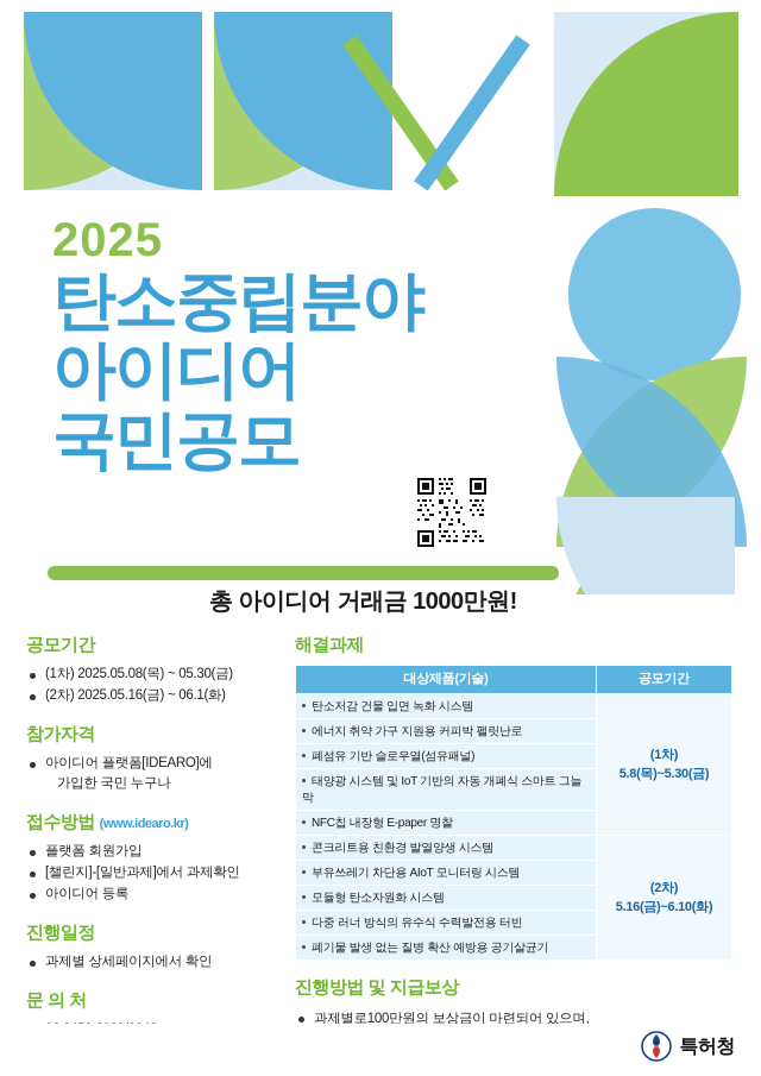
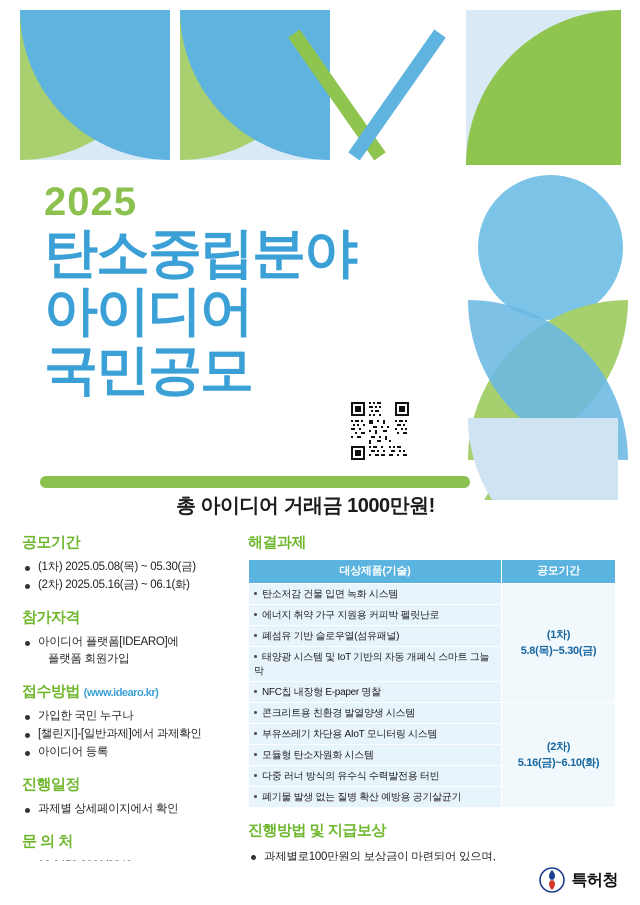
  2025
  탄소중립분야
  아이디어
  국민공모
  총 아이디어 거래금 1000만원!
  공모기간
  (1차) 2025.05.08(목) ~ 05.30(금)
  (2차) 2025.05.16(금) ~ 06.1(화)
  참가자격
  아이디어 플랫폼[IDEARO]에
- 가입한 국민 누구나
+ 플랫폼 회원가입
  접수방법 (www.idearo.kr)
- 플랫폼 회원가입
+ 가입한 국민 누구나
  [챌린지]-[일반과제]에서 과제확인
  아이디어 등록
  진행일정
  과제별 상세페이지에서 확인
  문 의 처
  해결과제
  대상제품(기술)	공모기간
  탄소저감 건물 입면 녹화 시스템	(1차) 5.8(목)~5.30(금)
  에너지 취약 가구 지원용 커피박 펠릿난로
  폐섬유 기반 슬로우열(섬유패널)
  태양광 시스템 및 IoT 기반의 자동 개폐식 스마트 그늘막
  NFC칩 내장형 E-paper 명찰
  콘크리트용 친환경 발열양생 시스템	(2차) 5.16(금)~6.10(화)
  부유쓰레기 차단용 AIoT 모니터링 시스템
  모듈형 탄소자원화 시스템
  다중 러너 방식의 유수식 수력발전용 터빈
  폐기물 발생 없는 질병 확산 예방용 공기살균기
  진행방법 및 지급보상
  과제별로100만원의 보상금이 마련되어 있으며,
  특허청
